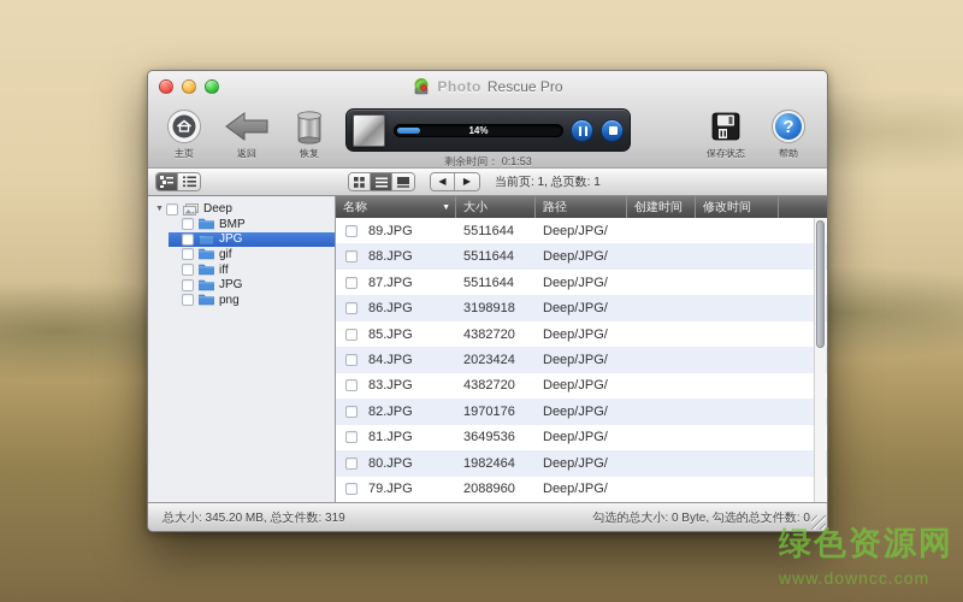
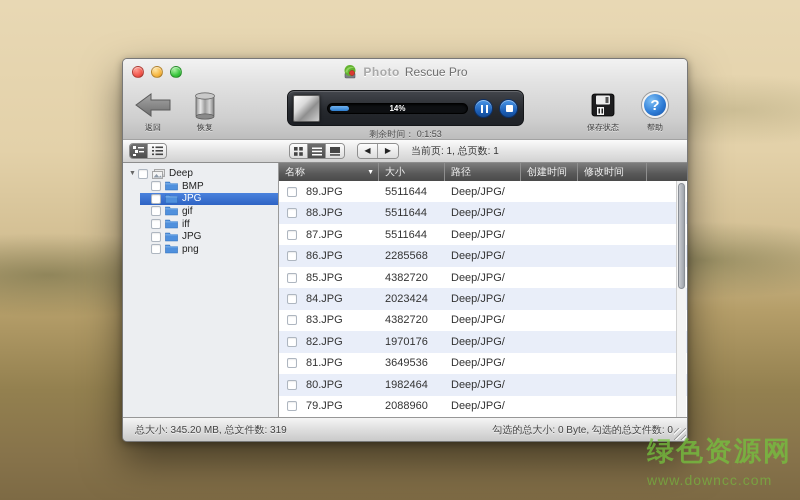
  Photo
  Rescue Pro
- 主页
  返回
  恢复
  14%
  剩余时间： 0:1:53
  保存状态
  ?
  帮助
  ◀
  ▶
  当前页: 1, 总页数: 1
  Deep
  BMP
  JPG
  gif
  iff
  JPG
  png
  名称
  大小
  路径
  创建时间
  修改时间
  89.JPG
  5511644
  Deep/JPG/
  88.JPG
  5511644
  Deep/JPG/
  87.JPG
  5511644
  Deep/JPG/
  86.JPG
- 3198918
+ 2285568
  Deep/JPG/
  85.JPG
  4382720
  Deep/JPG/
  84.JPG
  2023424
  Deep/JPG/
  83.JPG
  4382720
  Deep/JPG/
  82.JPG
  1970176
  Deep/JPG/
  81.JPG
  3649536
  Deep/JPG/
  80.JPG
  1982464
  Deep/JPG/
  79.JPG
  2088960
  Deep/JPG/
  总大小: 345.20 MB, 总文件数: 319
  勾选的总大小: 0 Byte, 勾选的总文件数: 0
  绿色资源网
  www.downcc.com
